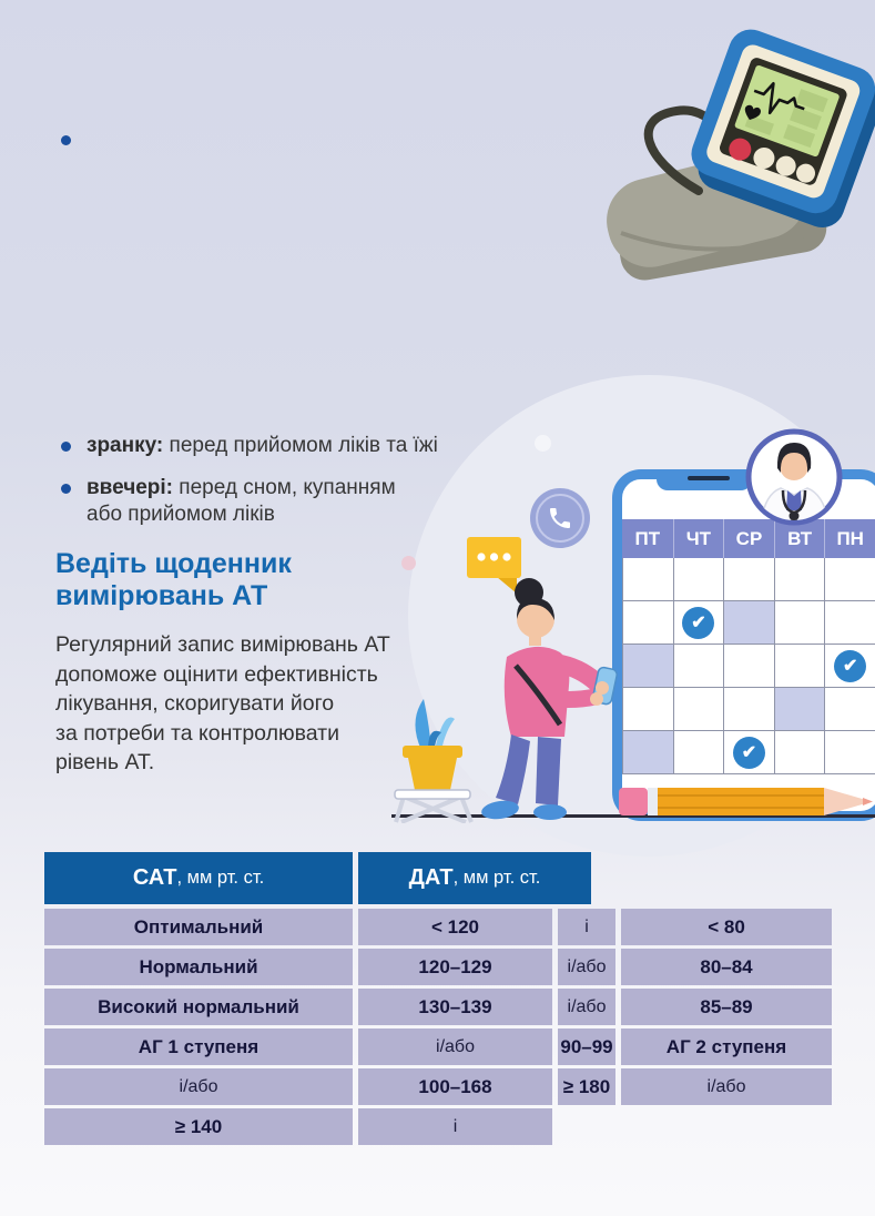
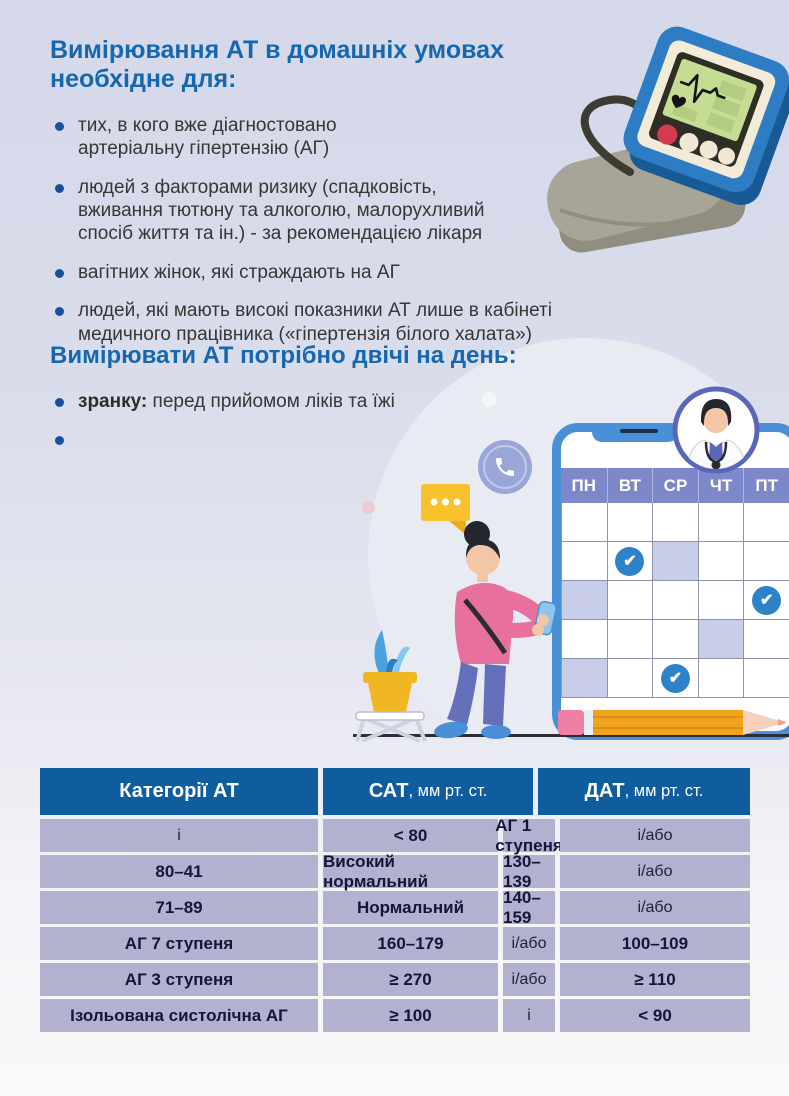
+ Вимірювання АТ в домашніх умовах
+ необхідне для:
+ тих, в кого вже діагностовано
+ артеріальну гіпертензію (АГ)
+ людей з факторами ризику (спадковість,
+ вживання тютюну та алкоголю, малорухливий
+ спосіб життя та ін.) - за рекомендацією лікаря
+ вагітних жінок, які страждають на АГ
+ людей, які мають високі показники АТ лише в кабінеті
+ медичного працівника («гіпертензія білого халата»)
+ Вимірювати АТ потрібно двічі на день:
  зранку: перед прийомом ліків та їжі
- ввечері: перед сном, купанням
- або прийомом ліків
- Ведіть щоденник
- вимірювань АТ
- Регулярний запис вимірювань АТ
- допоможе оцінити ефективність
- лікування, скоригувати його
- за потреби та контролювати
- рівень АТ.
- ПТ
+ ПН
- ЧТ
+ ВТ
  СР
- ВТ
+ ЧТ
- ПН
+ ПТ
  ✔
  ✔
  ✔
+ Категорії АТ
  САТ
  , мм рт. ст.
  ДАТ
  , мм рт. ст.
- Оптимальний
- < 120
  і
  < 80
- Нормальний
+ АГ 1 ступеня
- 120–129
  і/або
- 80–84
+ 80–41
  Високий нормальний
  130–139
  і/або
- 85–89
+ 71–89
- АГ 1 ступеня
+ Нормальний
+ 140–159
  і/або
- 90–99
- АГ 2 ступеня
+ АГ 7 ступеня
+ 160–179
  і/або
- 100–168
+ 100–109
+ АГ 3 ступеня
- ≥ 180
+ ≥ 270
  і/або
+ ≥ 110
+ Ізольована систолічна АГ
- ≥ 140
+ ≥ 100
  і
+ < 90
